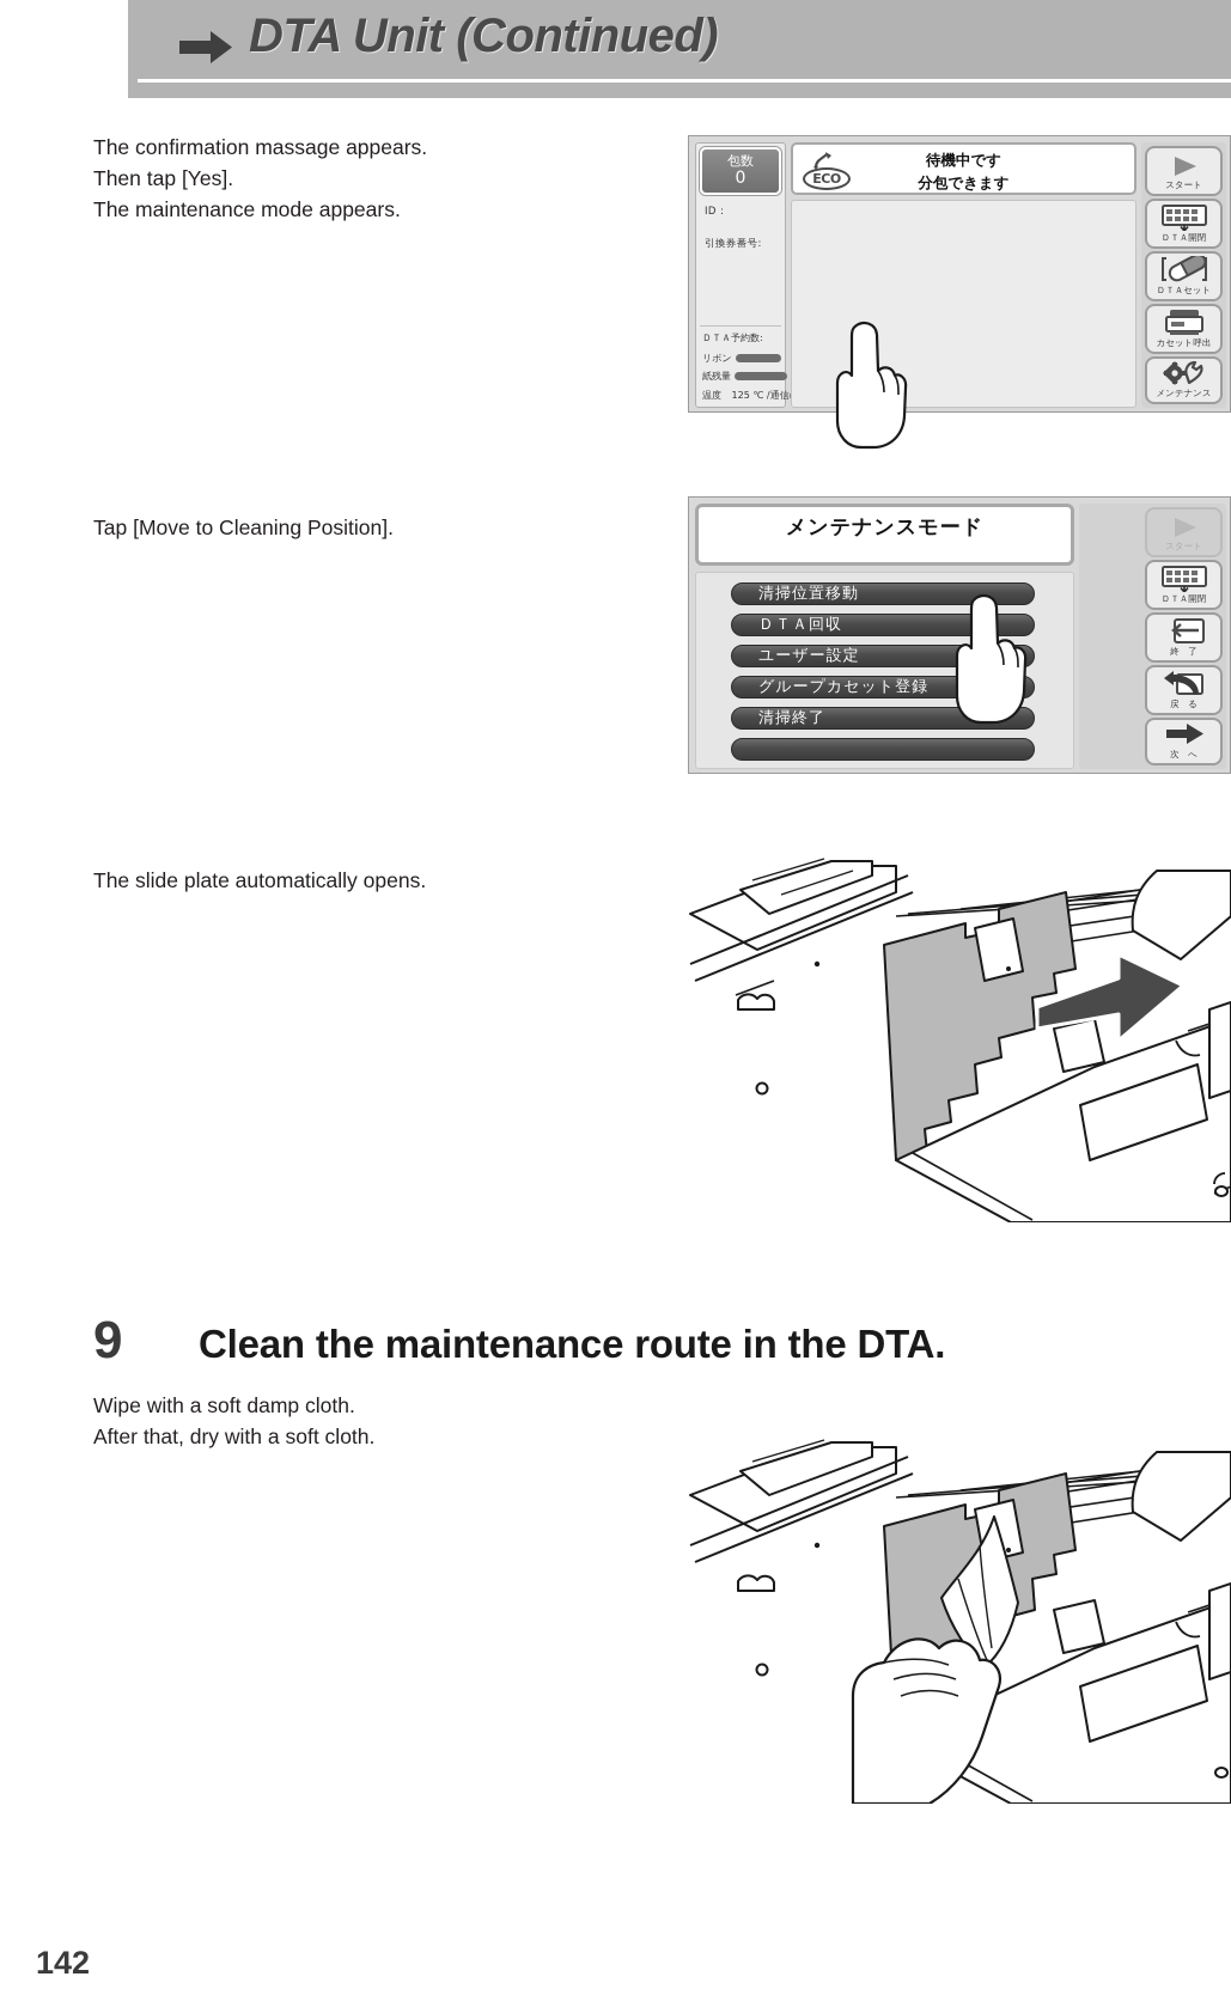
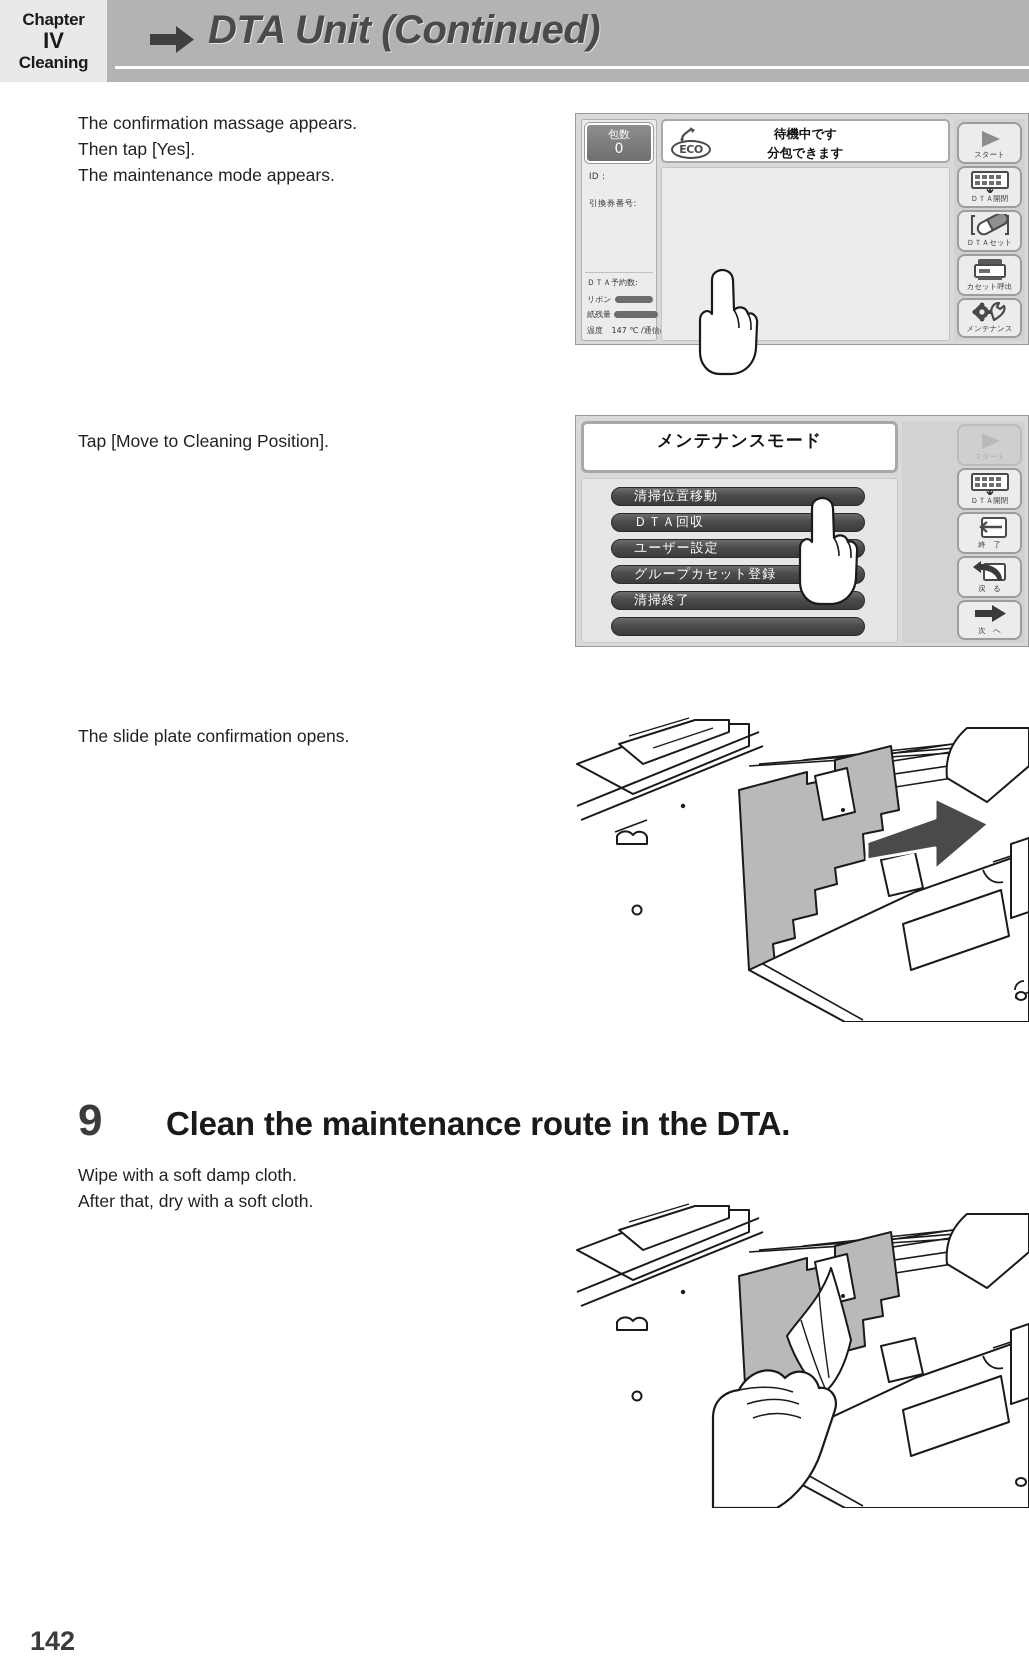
+ Chapter
+ IV
+ Cleaning
  DTA Unit (Continued)
  The confirmation massage appears.
  Then tap [Yes].
  The maintenance mode appears.
  Tap [Move to Cleaning Position].
- The slide plate automatically opens.
+ The slide plate confirmation opens.
  Wipe with a soft damp cloth.
  After that, dry with a soft cloth.
  9
  Clean the maintenance route in the DTA.
  142
  包数
  0
  ID :
  引換券番号:
  ＤＴＡ予約数:
  リボン
  紙残量
- 温度 125 ℃ /通信
+ 温度 147 ℃ /通信
  ECO
  待機中です
  分包できます
  スタート
  ＤＴＡ開閉
  ＤＴＡセット
  カセット呼出
  メンテナンス
  メンテナンスモード
  清掃位置移動
  ＤＴＡ回収
  ユーザー設定
  グループカセット登録
  清掃終了
  スタート
  ＤＴＡ開閉
  終 了
  戻 る
  次 へ
